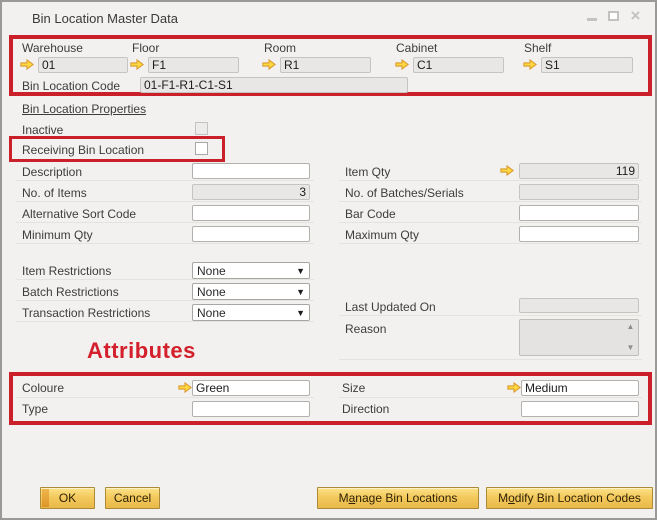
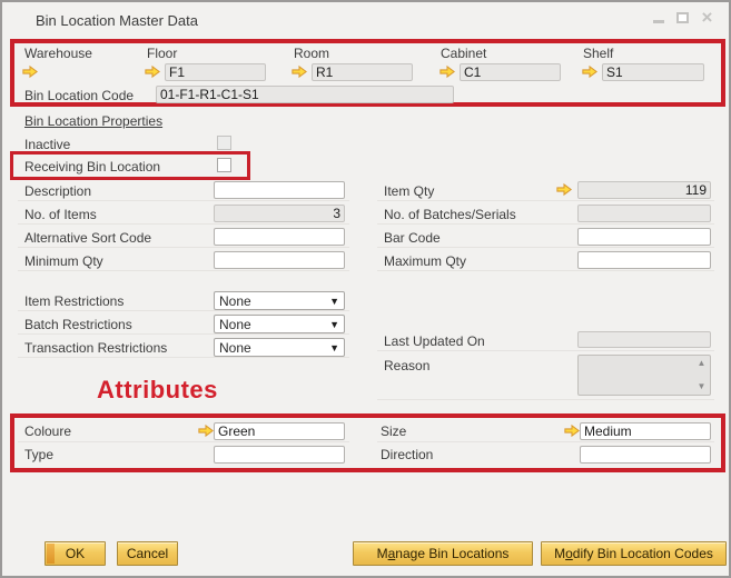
  Bin Location Master Data
  ×
  Warehouse
  Floor
  Room
  Cabinet
  Shelf
- 01
  F1
  R1
  C1
  S1
  Bin Location Code
  01-F1-R1-C1-S1
  Bin Location Properties
  Inactive
  Receiving Bin Location
  Description
  No. of Items
  3
  Alternative Sort Code
  Minimum Qty
  Item Qty
  119
  No. of Batches/Serials
  Bar Code
  Maximum Qty
  Item Restrictions
  None
  ▼
  Batch Restrictions
  None
  ▼
  Transaction Restrictions
  None
  ▼
  Last Updated On
  Reason
  ▲
  ▼
  Attributes
  Coloure
  Green
  Size
  Medium
  Type
  Direction
  OK
  Cancel
  Manage Bin Locations
  Modify Bin Location Codes
